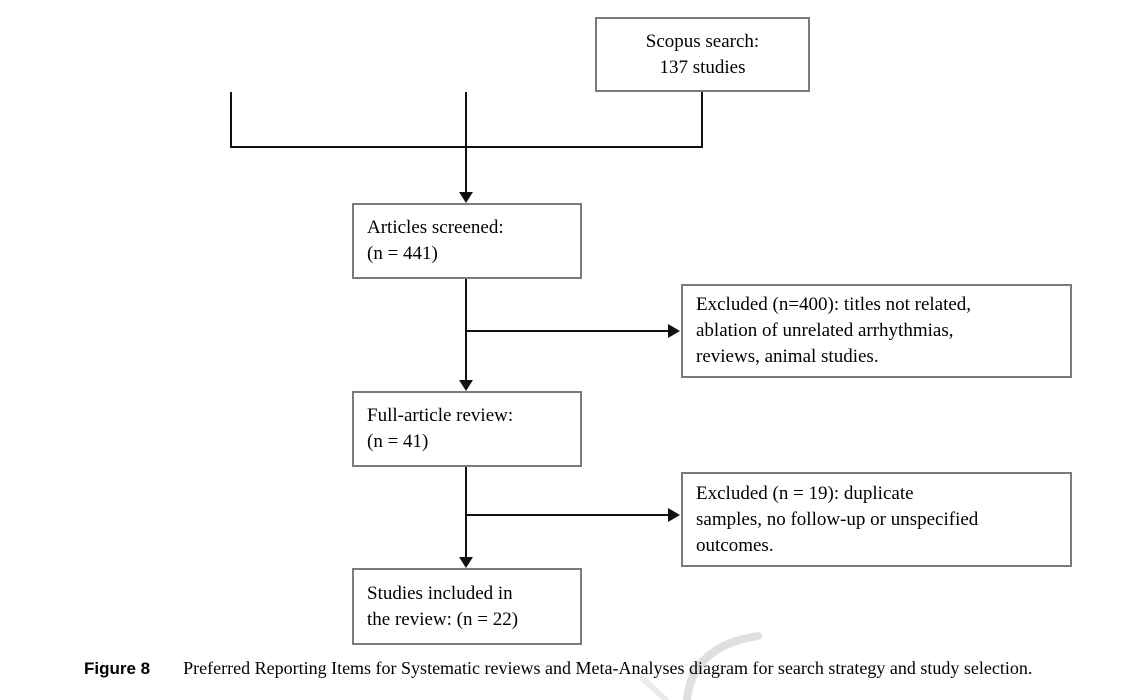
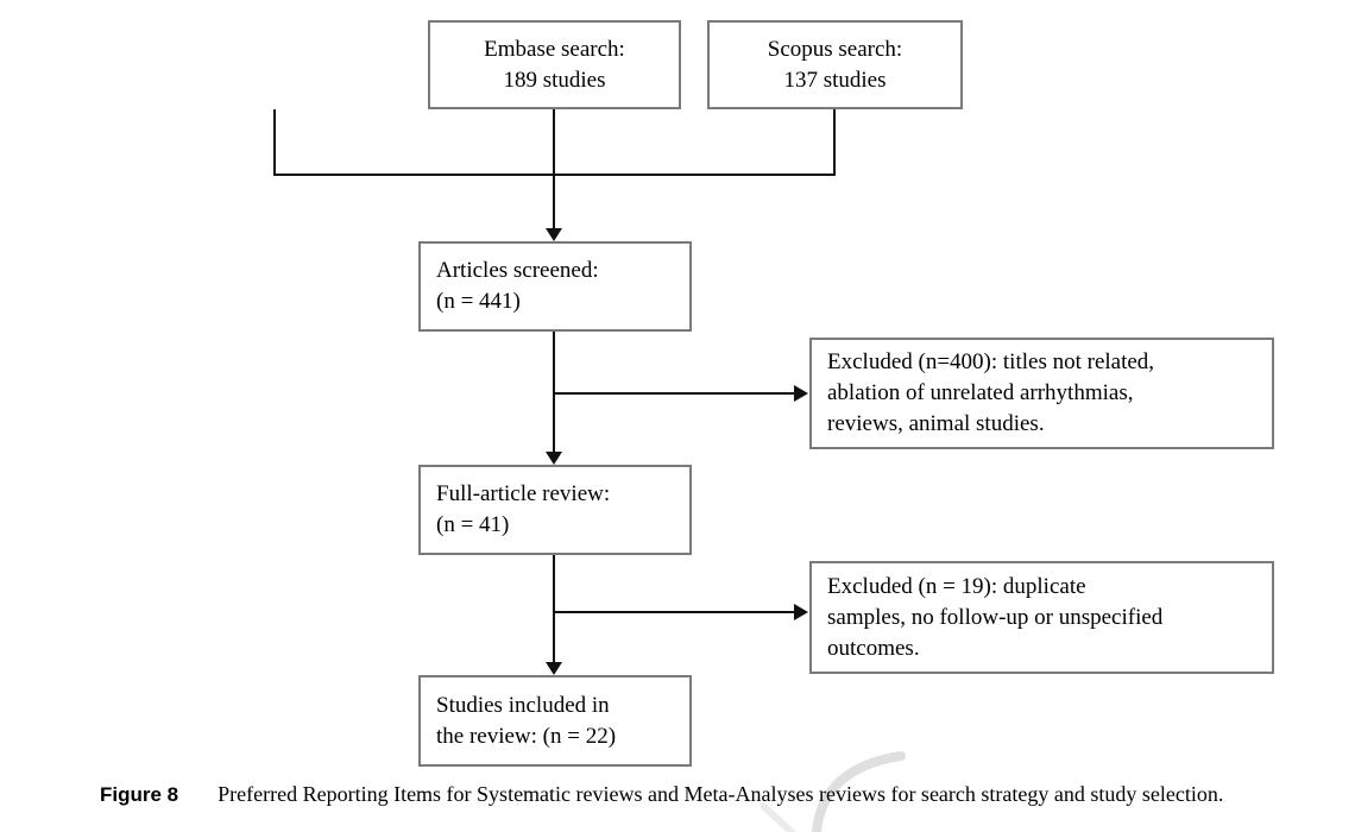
+ Embase search:
+ 189 studies
  Scopus search:
  137 studies
  Articles screened:
  (n = 441)
  Excluded (n=400): titles not related,
  ablation of unrelated arrhythmias,
  reviews, animal studies.
  Full-article review:
  (n = 41)
  Excluded (n = 19): duplicate
  samples, no follow-up or unspecified
  outcomes.
  Studies included in
  the review: (n = 22)
  Figure 8
- Preferred Reporting Items for Systematic reviews and Meta-Analyses diagram for search strategy and study selection.
+ Preferred Reporting Items for Systematic reviews and Meta-Analyses reviews for search strategy and study selection.
